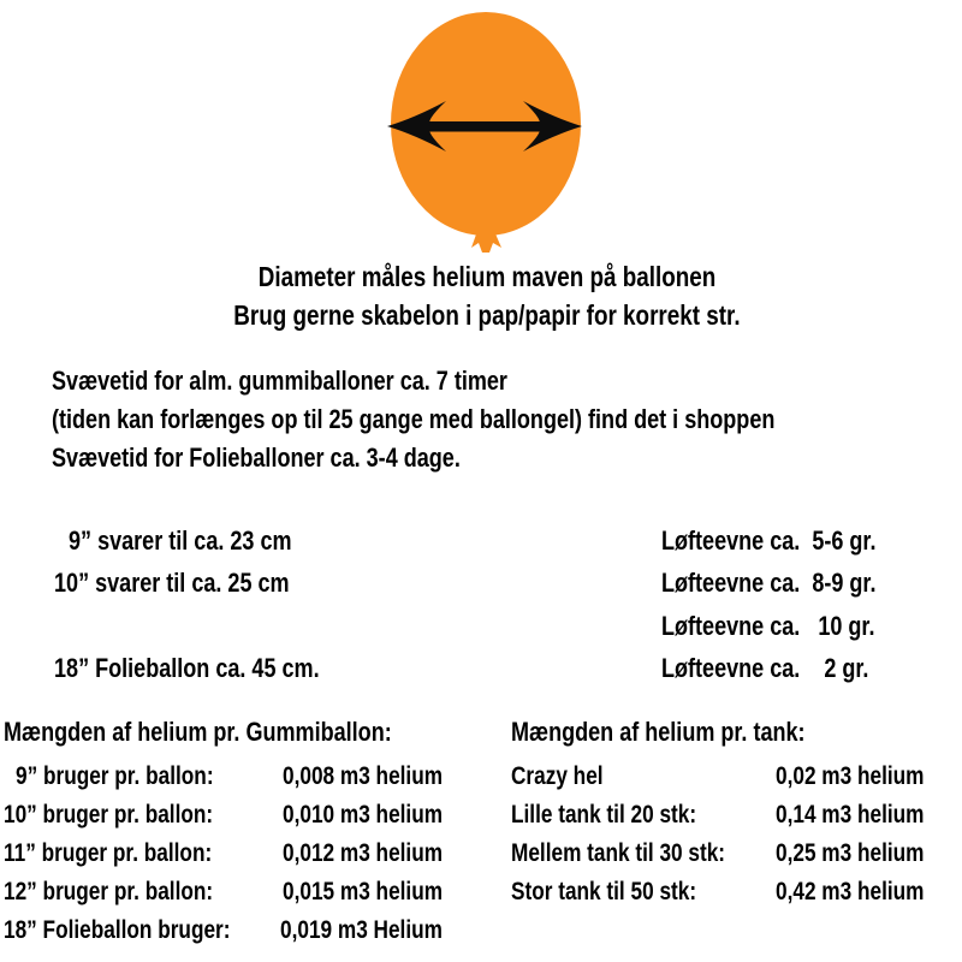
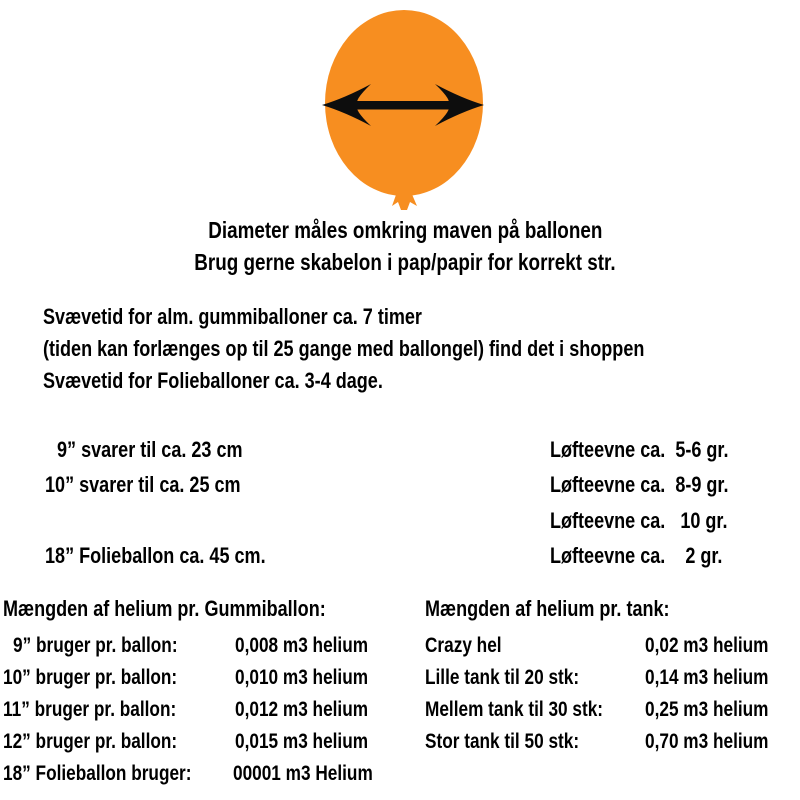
- Diameter måles helium maven på ballonen
+ Diameter måles omkring maven på ballonen
  Brug gerne skabelon i pap/papir for korrekt str.
  Svævetid for alm. gummiballoner ca. 7 timer
  (tiden kan forlænges op til 25 gange med ballongel) find det i shoppen
  Svævetid for Folieballoner ca. 3-4 dage.
  9” svarer til ca. 23 cm
  Løfteevne ca. 5-6 gr.
  10” svarer til ca. 25 cm
  Løfteevne ca. 8-9 gr.
  Løfteevne ca. 10 gr.
  18” Folieballon ca. 45 cm.
  Løfteevne ca. 2 gr.
  Mængden af helium pr. Gummiballon:
  9” bruger pr. ballon:
  0,008 m3 helium
  10” bruger pr. ballon:
  0,010 m3 helium
  11” bruger pr. ballon:
  0,012 m3 helium
  12” bruger pr. ballon:
  0,015 m3 helium
  18” Folieballon bruger:
- 0,019 m3 Helium
+ 00001 m3 Helium
  Mængden af helium pr. tank:
  Crazy hel
  0,02 m3 helium
  Lille tank til 20 stk:
  0,14 m3 helium
  Mellem tank til 30 stk:
  0,25 m3 helium
  Stor tank til 50 stk:
- 0,42 m3 helium
+ 0,70 m3 helium
